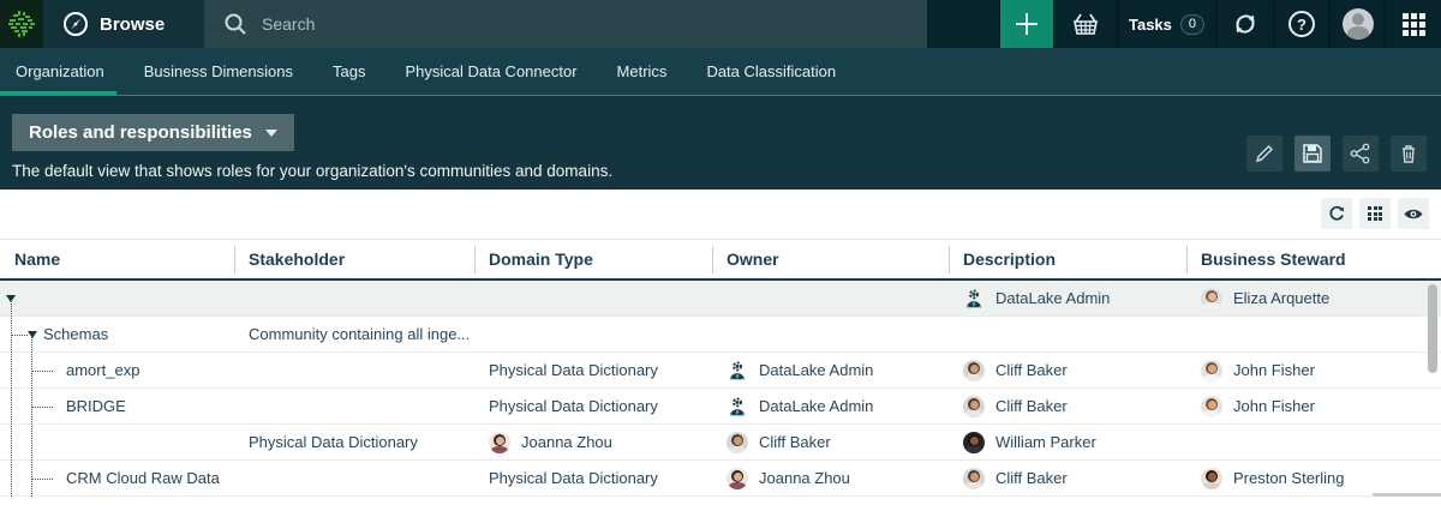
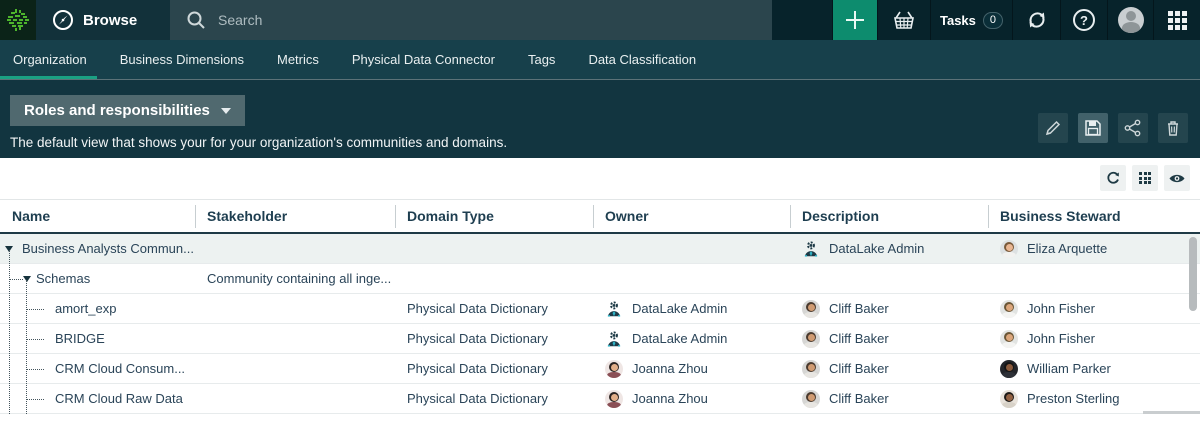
  Browse
  Search
  Tasks
  0
  ?
  Organization
  Business Dimensions
- Tags
+ Metrics
  Physical Data Connector
- Metrics
+ Tags
  Data Classification
  Roles and responsibilities
- The default view that shows roles for your organization's communities and domains.
+ The default view that shows your for your organization's communities and domains.
  Name
  Stakeholder
  Domain Type
  Owner
  Description
  Business Steward
+ Business Analysts Commun...
  DataLake Admin
  Eliza Arquette
  Schemas
  Community containing all inge...
  amort_exp
  Physical Data Dictionary
  DataLake Admin
  Cliff Baker
  John Fisher
  BRIDGE
  Physical Data Dictionary
  DataLake Admin
  Cliff Baker
  John Fisher
+ CRM Cloud Consum...
  Physical Data Dictionary
  Joanna Zhou
  Cliff Baker
  William Parker
  CRM Cloud Raw Data
  Physical Data Dictionary
  Joanna Zhou
  Cliff Baker
  Preston Sterling
